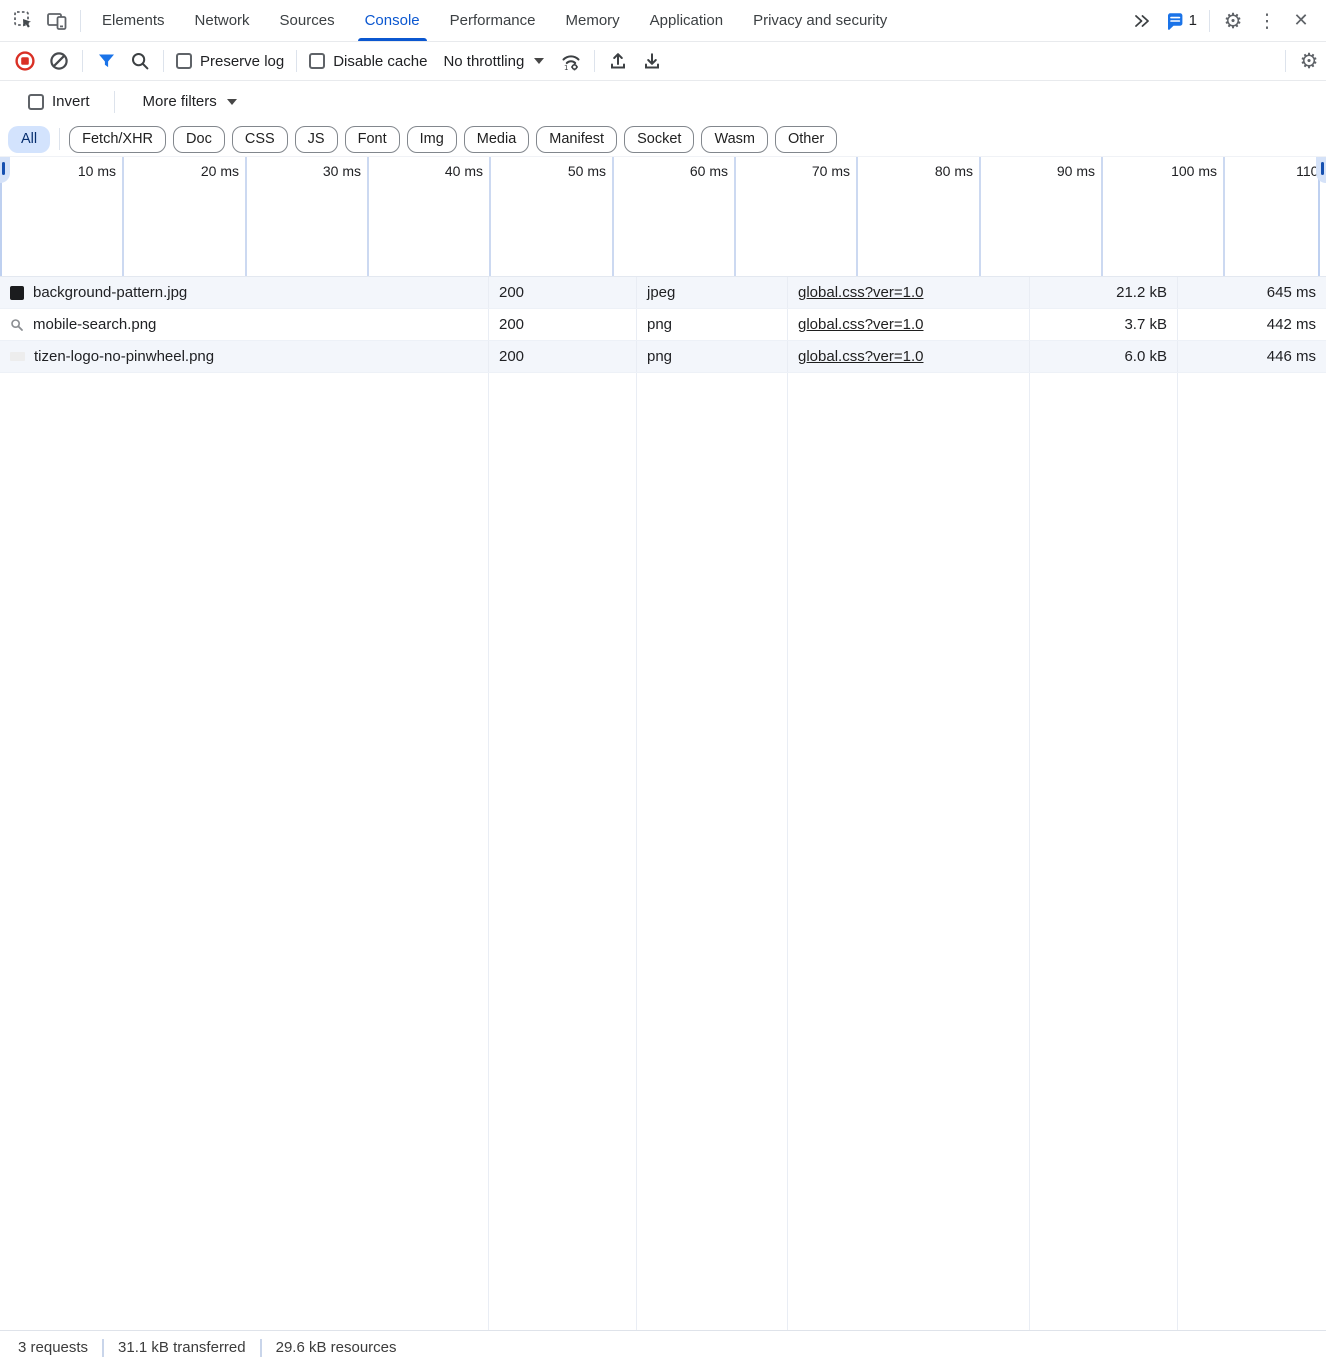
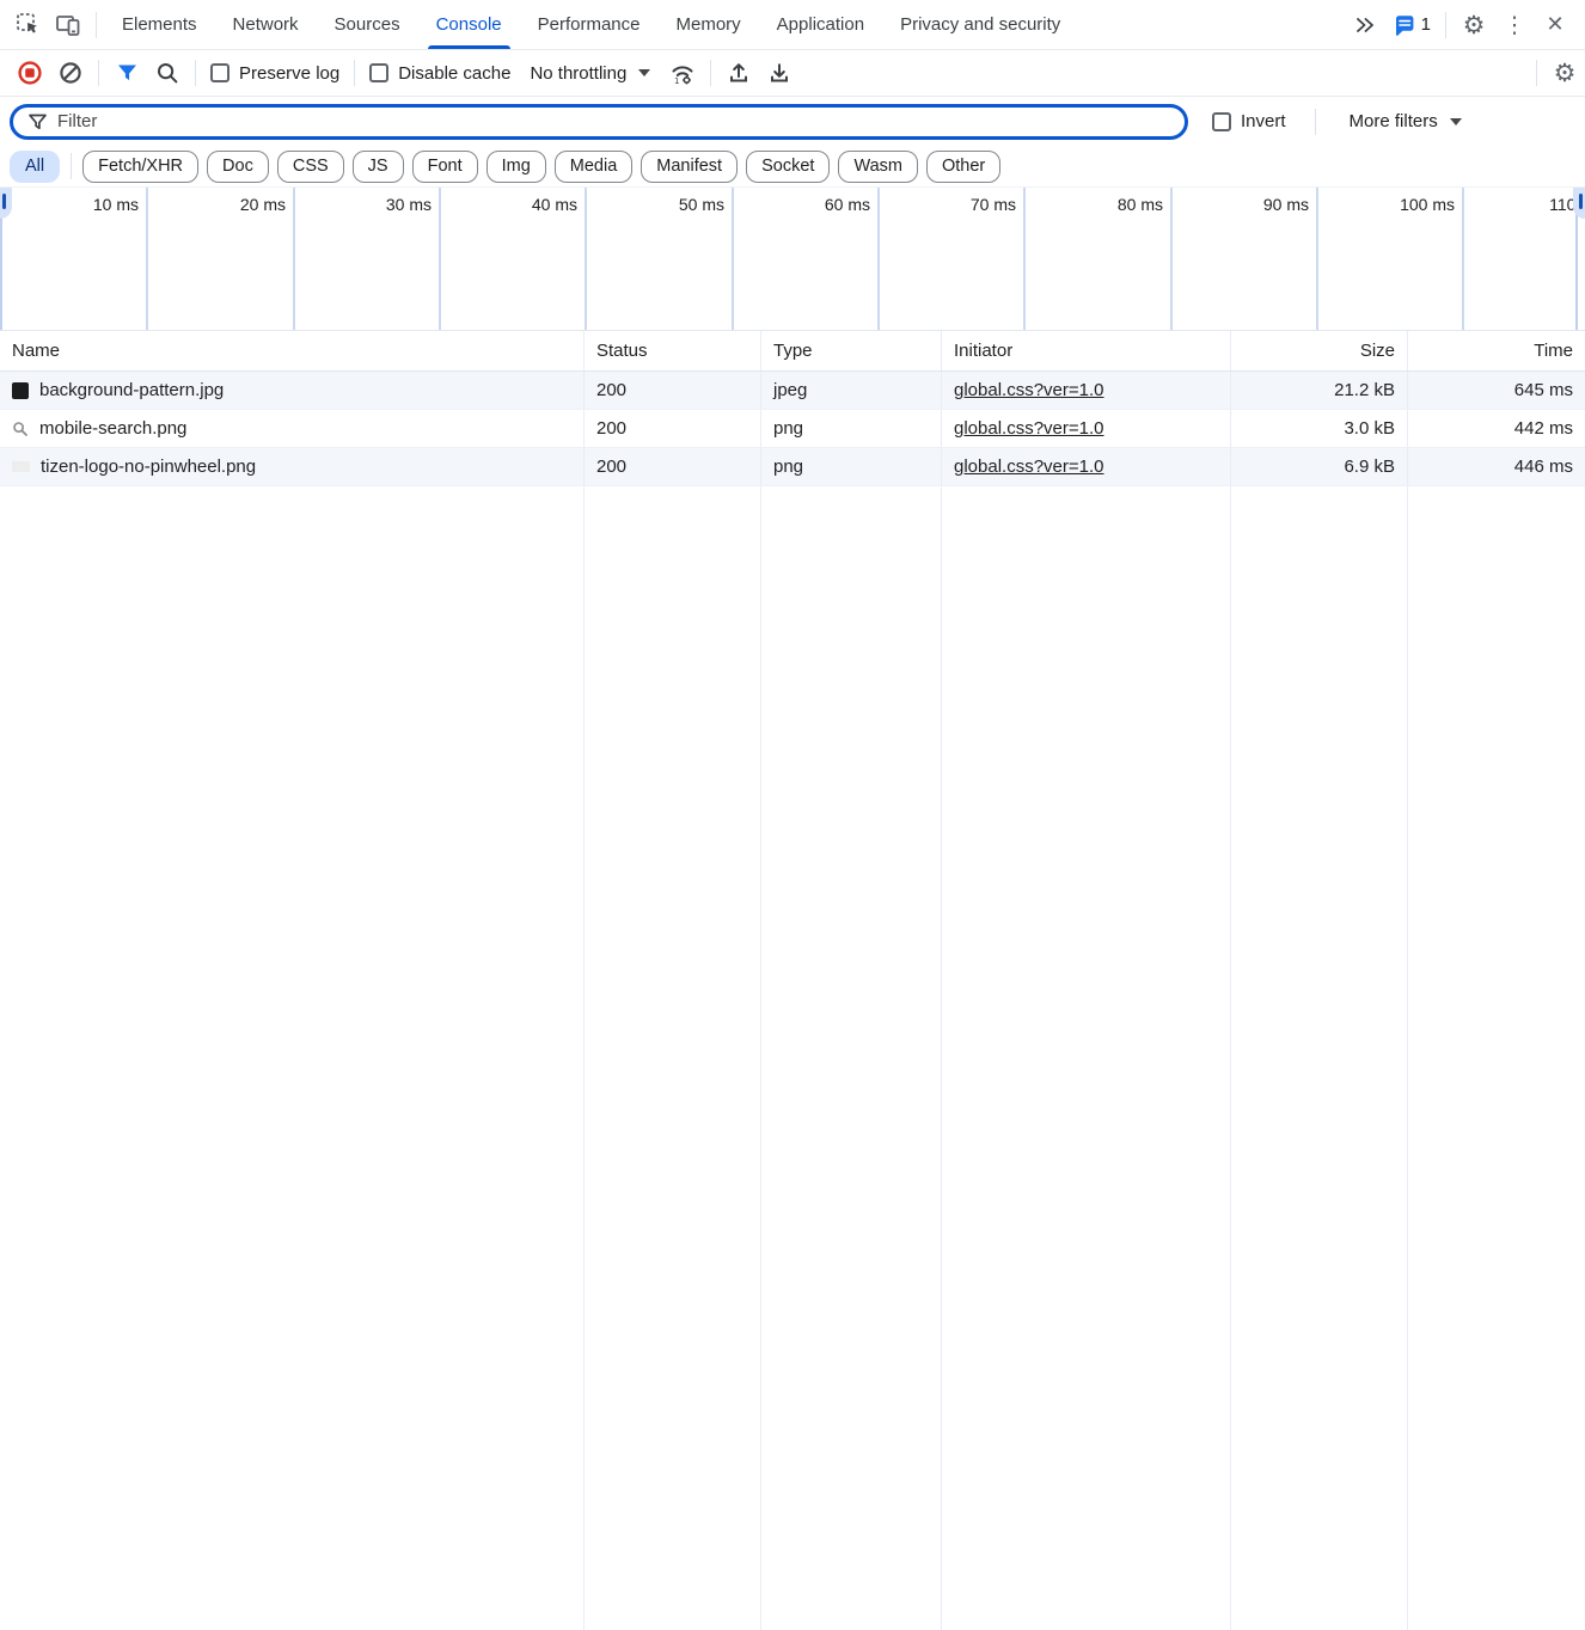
  Elements
  Network
  Sources
  Console
  Performance
  Memory
  Application
  Privacy and security
  1
  ⚙
  ⋮
  ✕
  Preserve log
  Disable cache
  No throttling
  1
  ⚙
+ Filter
  Invert
  More filters
  All
  Fetch/XHR
  Doc
  CSS
  JS
  Font
  Img
  Media
  Manifest
  Socket
  Wasm
  Other
  10 ms
  20 ms
  30 ms
  40 ms
  50 ms
  60 ms
  70 ms
  80 ms
  90 ms
  100 ms
+ Name
+ Status
+ Type
+ Initiator
+ Size
+ Time
  background-pattern.jpg
  200
  jpeg
  global.css?ver=1.0
  21.2 kB
  645 ms
  mobile-search.png
  200
  png
  global.css?ver=1.0
- 3.7 kB
+ 3.0 kB
  442 ms
  tizen-logo-no-pinwheel.png
  200
  png
  global.css?ver=1.0
- 6.0 kB
+ 6.9 kB
  446 ms
- 3 requests
- 31.1 kB transferred
- 29.6 kB resources
